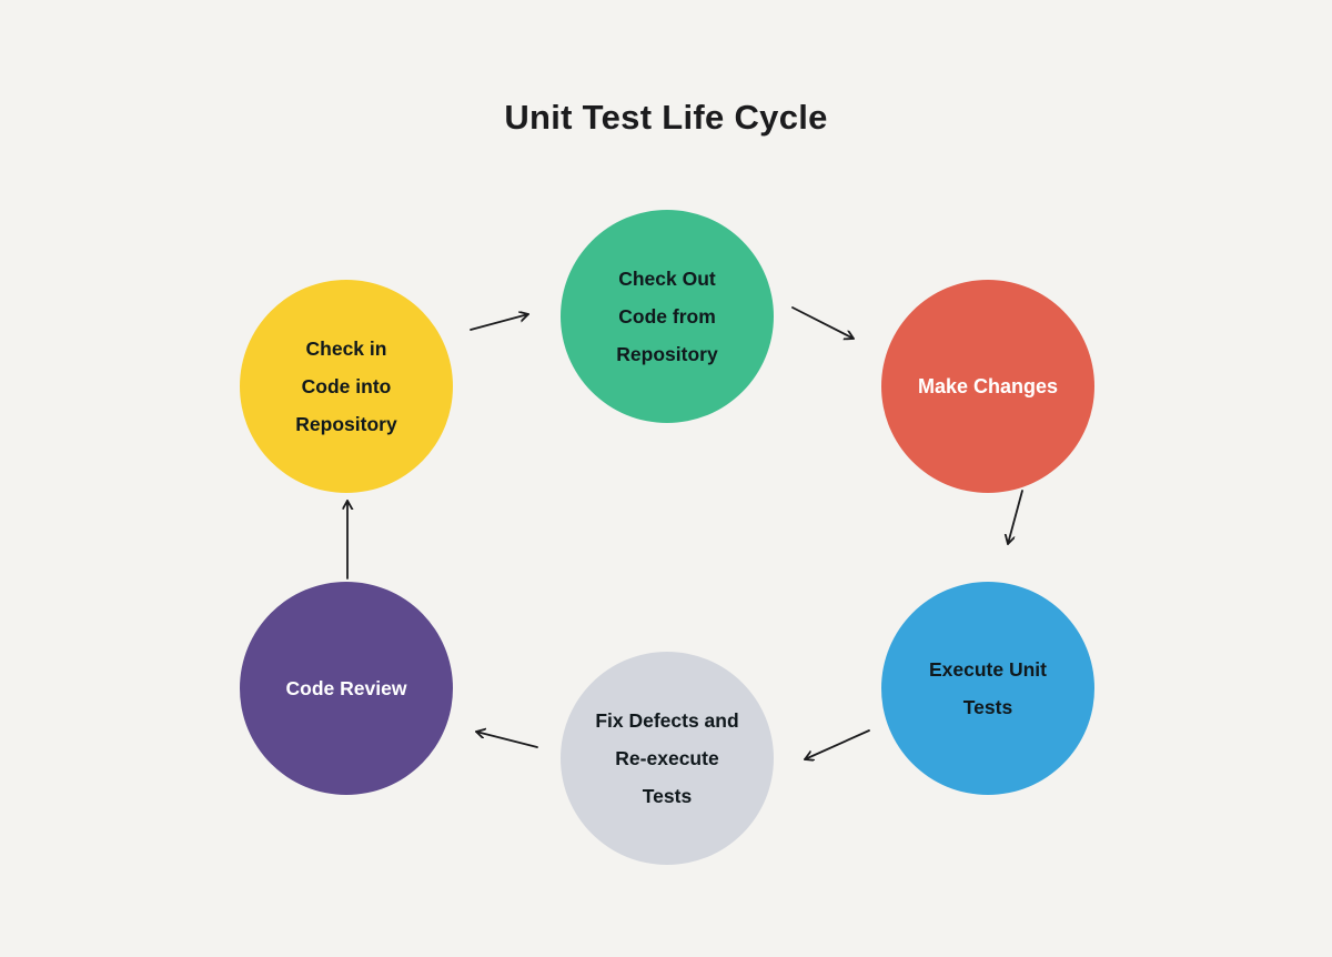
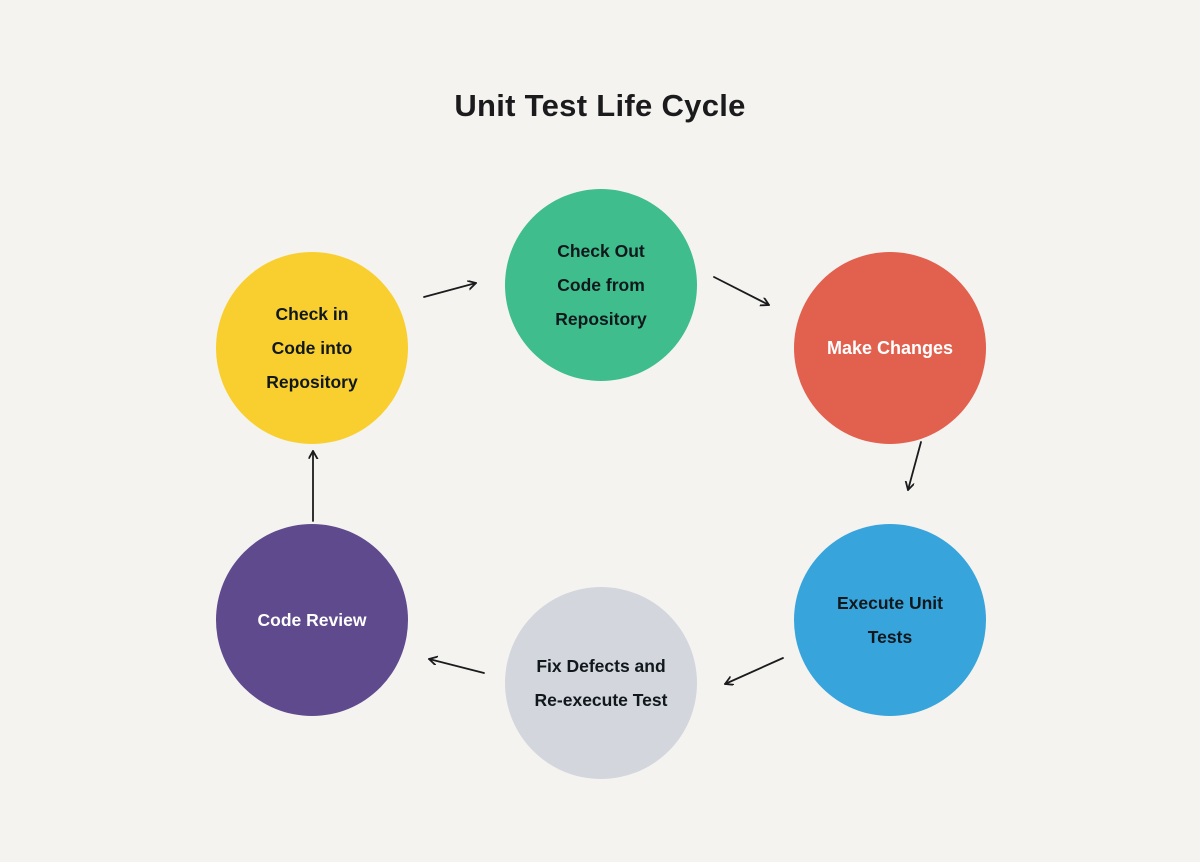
  Unit Test Life Cycle
  Check Out Code from Repository
  Make Changes
  Execute Unit Tests
- Fix Defects and Re-execute Tests
+ Fix Defects and Re-execute Test
  Code Review
  Check in Code into Repository
